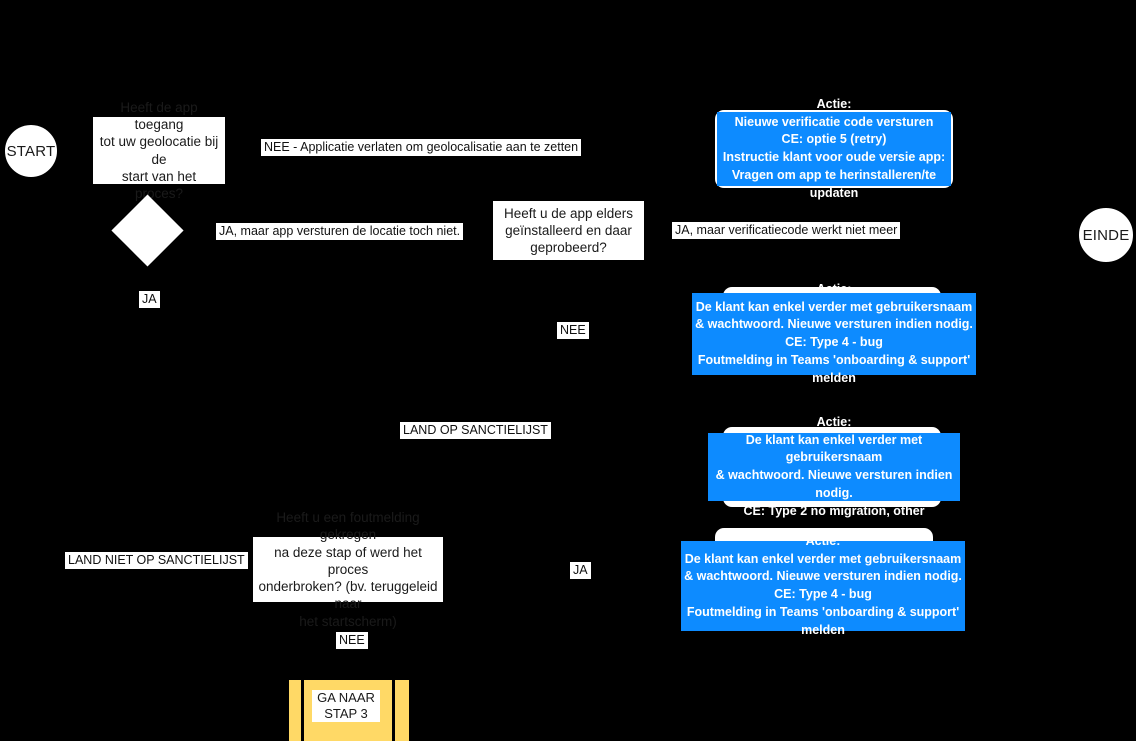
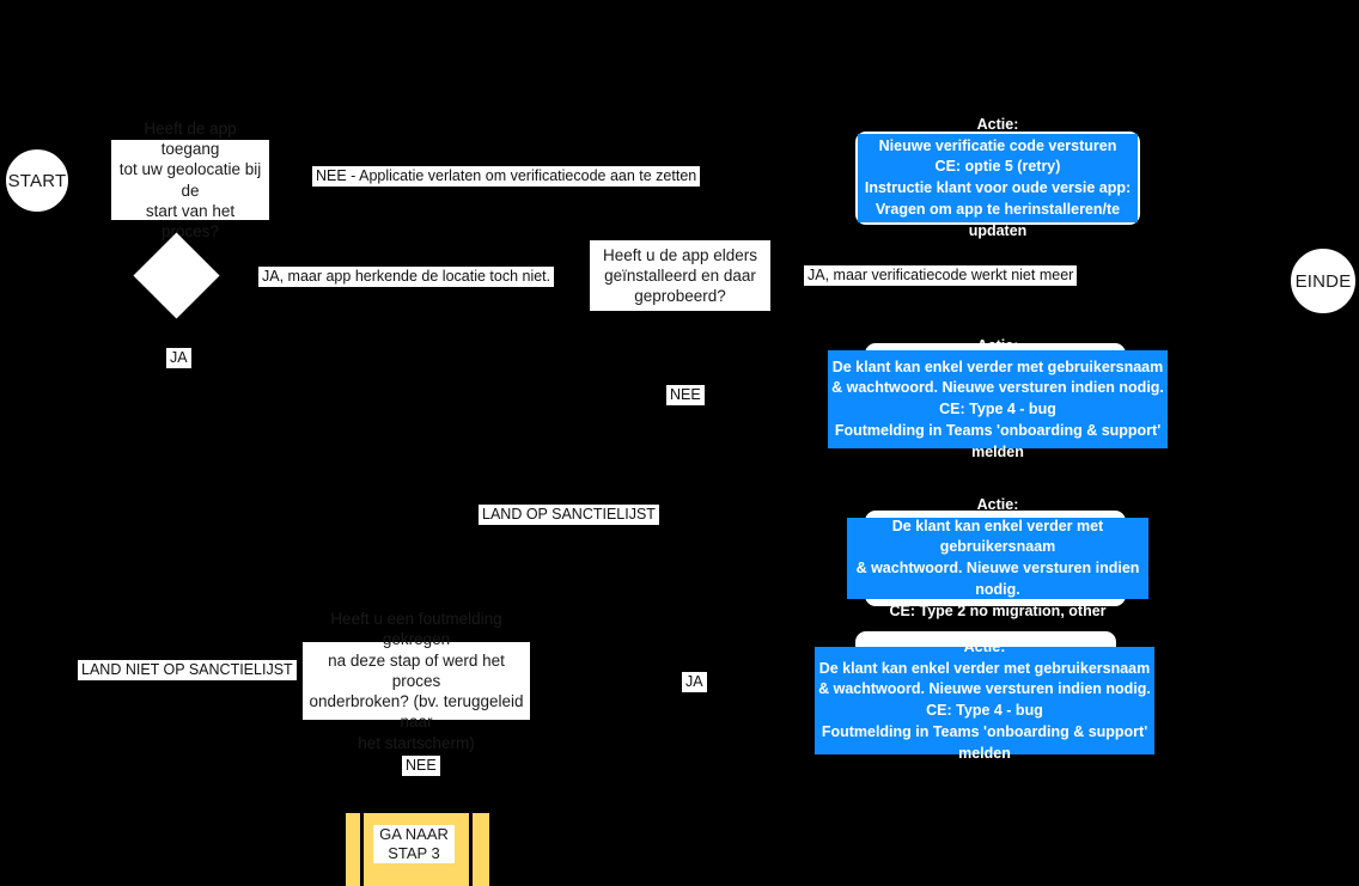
  START
  EINDE
  Heeft de app toegang
  tot uw geolocatie bij de
  start van het proces?
  Heeft u de app elders
  geïnstalleerd en daar
  geprobeerd?
  Heeft u een foutmelding gekregen
  na deze stap of werd het proces
  onderbroken? (bv. teruggeleid naar
  het startscherm)
  Actie:
  Nieuwe verificatie code versturen
  CE: optie 5 (retry)
  Instructie klant voor oude versie app:
  Vragen om app te herinstalleren/te updaten
  Actie:
  De klant kan enkel verder met gebruikersnaam
  & wachtwoord. Nieuwe versturen indien nodig.
  CE: Type 4 - bug
  Foutmelding in Teams 'onboarding & support' melden
  Actie:
  De klant kan enkel verder met gebruikersnaam
  & wachtwoord. Nieuwe versturen indien nodig.
  CE: Type 2 no migration, other
  Actie:
  De klant kan enkel verder met gebruikersnaam
  & wachtwoord. Nieuwe versturen indien nodig.
  CE: Type 4 - bug
  Foutmelding in Teams 'onboarding & support' melden
- NEE - Applicatie verlaten om geolocalisatie aan te zetten
+ NEE - Applicatie verlaten om verificatiecode aan te zetten
- JA, maar app versturen de locatie toch niet.
+ JA, maar app herkende de locatie toch niet.
  JA, maar verificatiecode werkt niet meer
  JA
  NEE
  LAND OP SANCTIELIJST
  LAND NIET OP SANCTIELIJST
  JA
  NEE
  GA NAAR
  STAP 3
